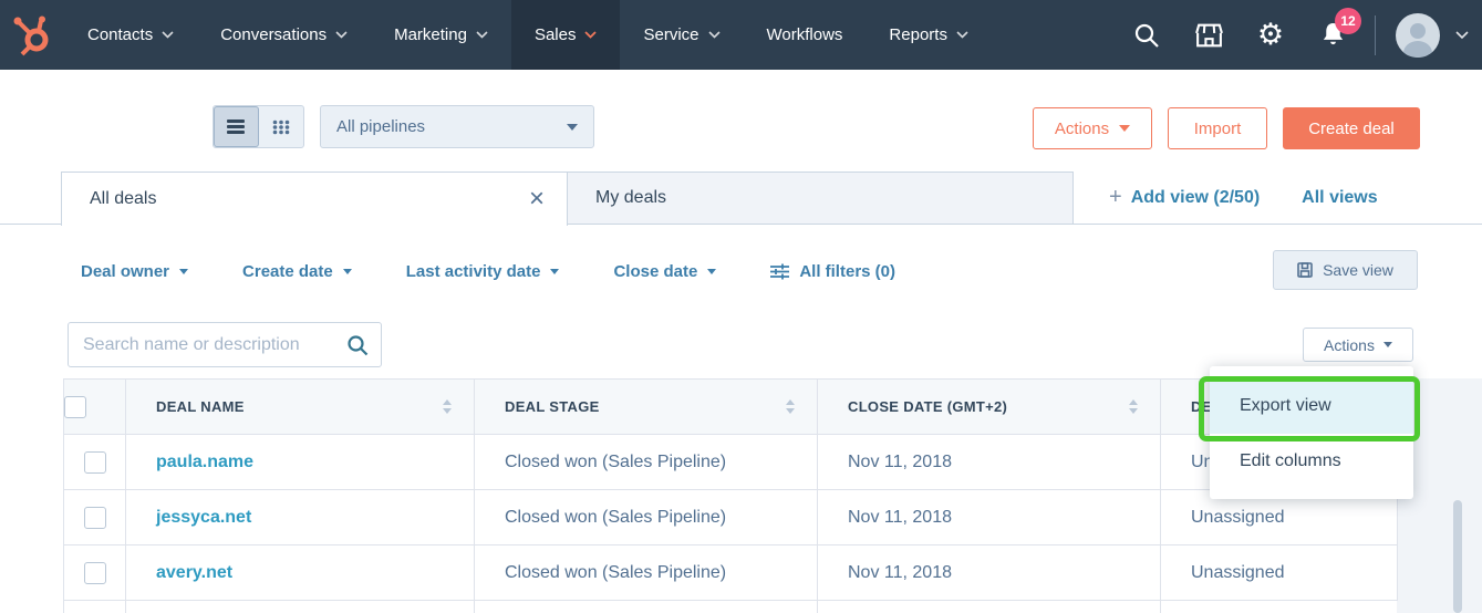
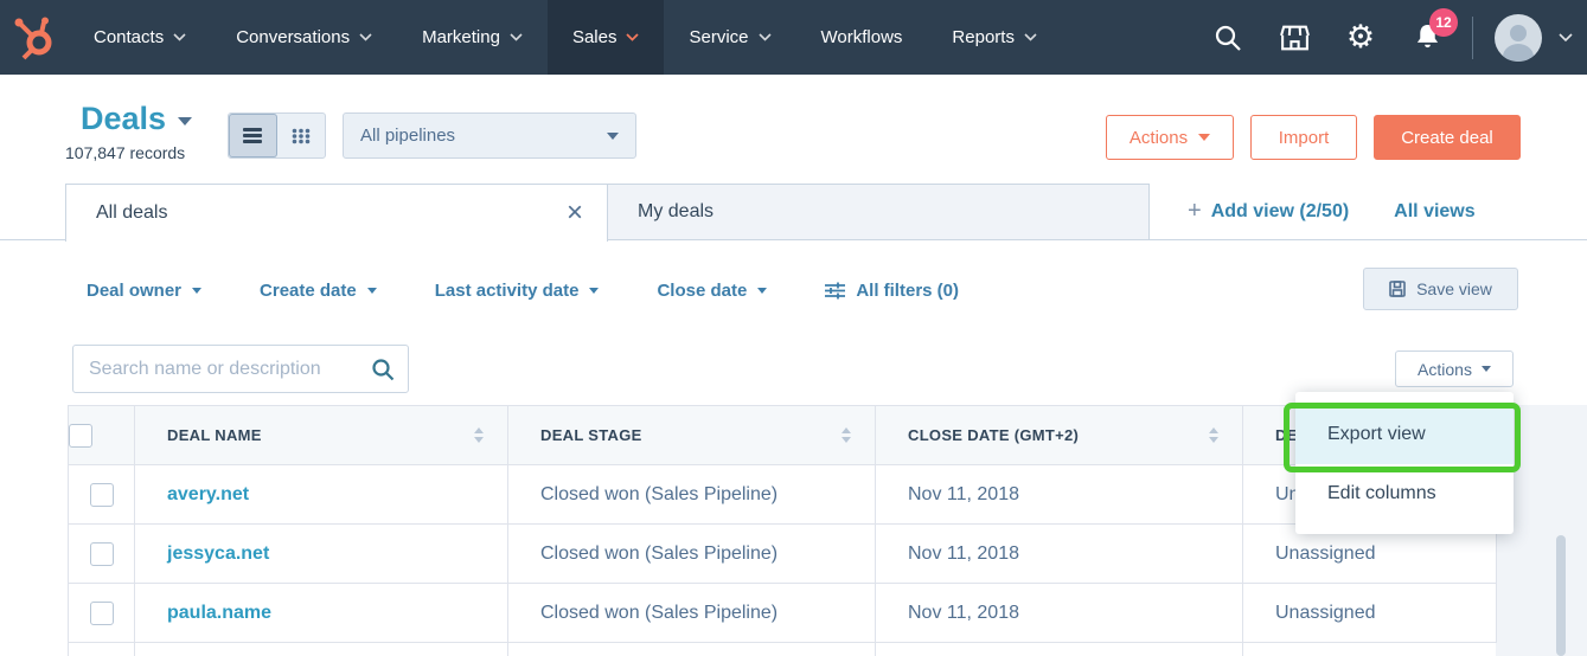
  Contacts
  Conversations
  Marketing
  Sales
  Service
  Workflows
  Reports
  ⚙
  12
+ Deals
+ 107,847 records
  All pipelines
  Actions
  Import
  Create deal
  All deals
  ×
  My deals
  +
  Add view (2/50)
  All views
  Deal owner
  Create date
  Last activity date
  Close date
  All filters (0)
  Save view
  Search name or description
  Actions
  DEAL NAME
  DEAL STAGE
  CLOSE DATE (GMT+2)
- paula.name
+ avery.net
  Closed won (Sales Pipeline)
  Nov 11, 2018
  jessyca.net
  Closed won (Sales Pipeline)
  Nov 11, 2018
  Unassigned
- avery.net
+ paula.name
  Closed won (Sales Pipeline)
  Nov 11, 2018
  Unassigned
  Export view
  Edit columns
